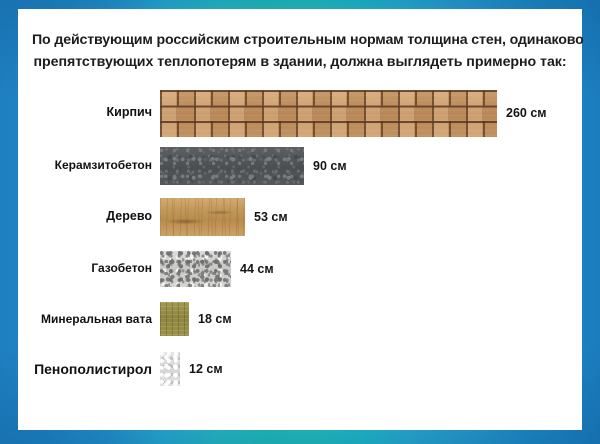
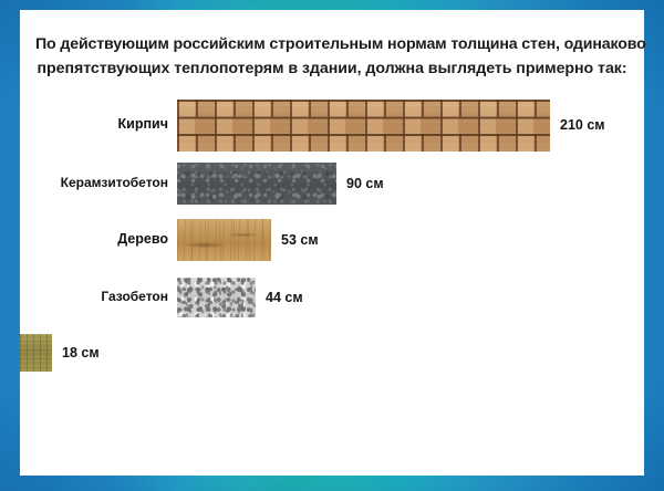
  По действующим российским строительным нормам толщина стен, одинаково
  препятствующих теплопотерям в здании, должна выглядеть примерно так:
  Кирпич
- 260 см
+ 210 см
  Керамзитобетон
  90 см
  Дерево
  53 см
  Газобетон
  44 см
- Минеральная вата
  18 см
- Пенополистирол
- 12 см
